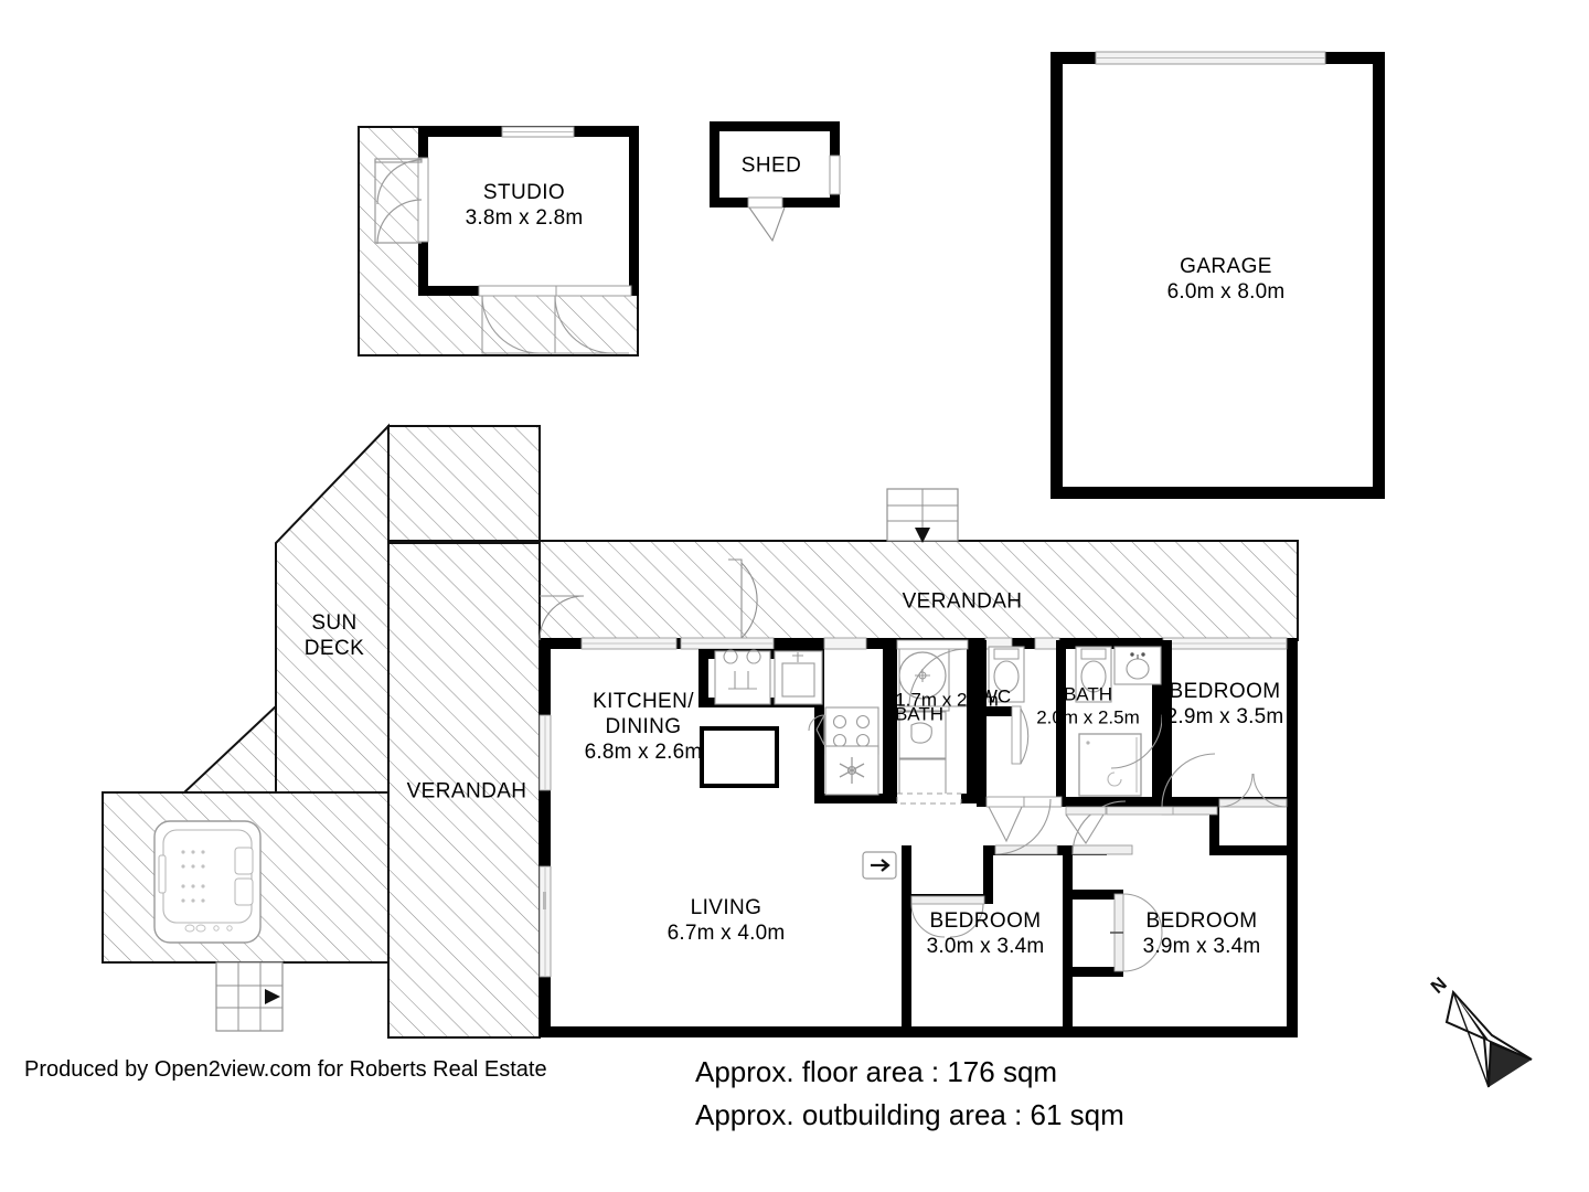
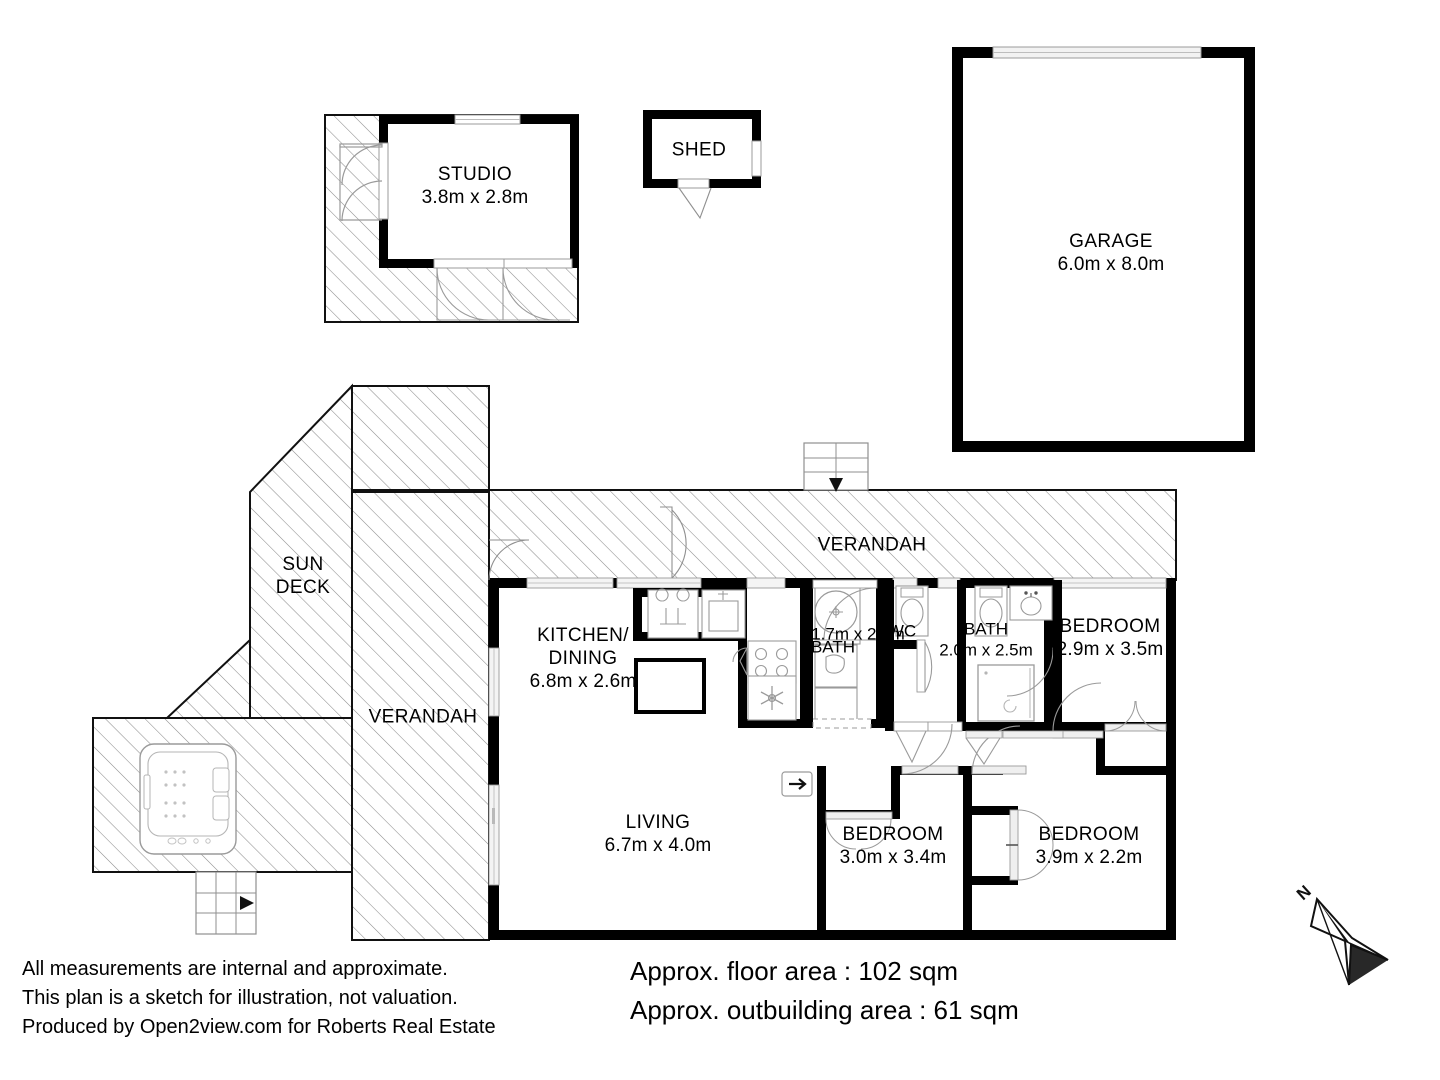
  STUDIO
  3.8m x 2.8m
  SHED
  GARAGE
  6.0m x 8.0m
  VERANDAH
  VERANDAH
  SUN
  DECK
  KITCHEN/
  DINING
  6.8m x 2.6m
  LIVING
  6.7m x 4.0m
  BATH
  1.7m x 2.5m
  WC
  BATH
  2.0m x 2.5m
  BEDROOM
  2.9m x 3.5m
  BEDROOM
  3.0m x 3.4m
  BEDROOM
- 3.9m x 3.4m
+ 3.9m x 2.2m
+ All measurements are internal and approximate.
+ This plan is a sketch for illustration, not valuation.
  Produced by Open2view.com for Roberts Real Estate
- Approx. floor area : 176 sqm
+ Approx. floor area : 102 sqm
  Approx. outbuilding area : 61 sqm
